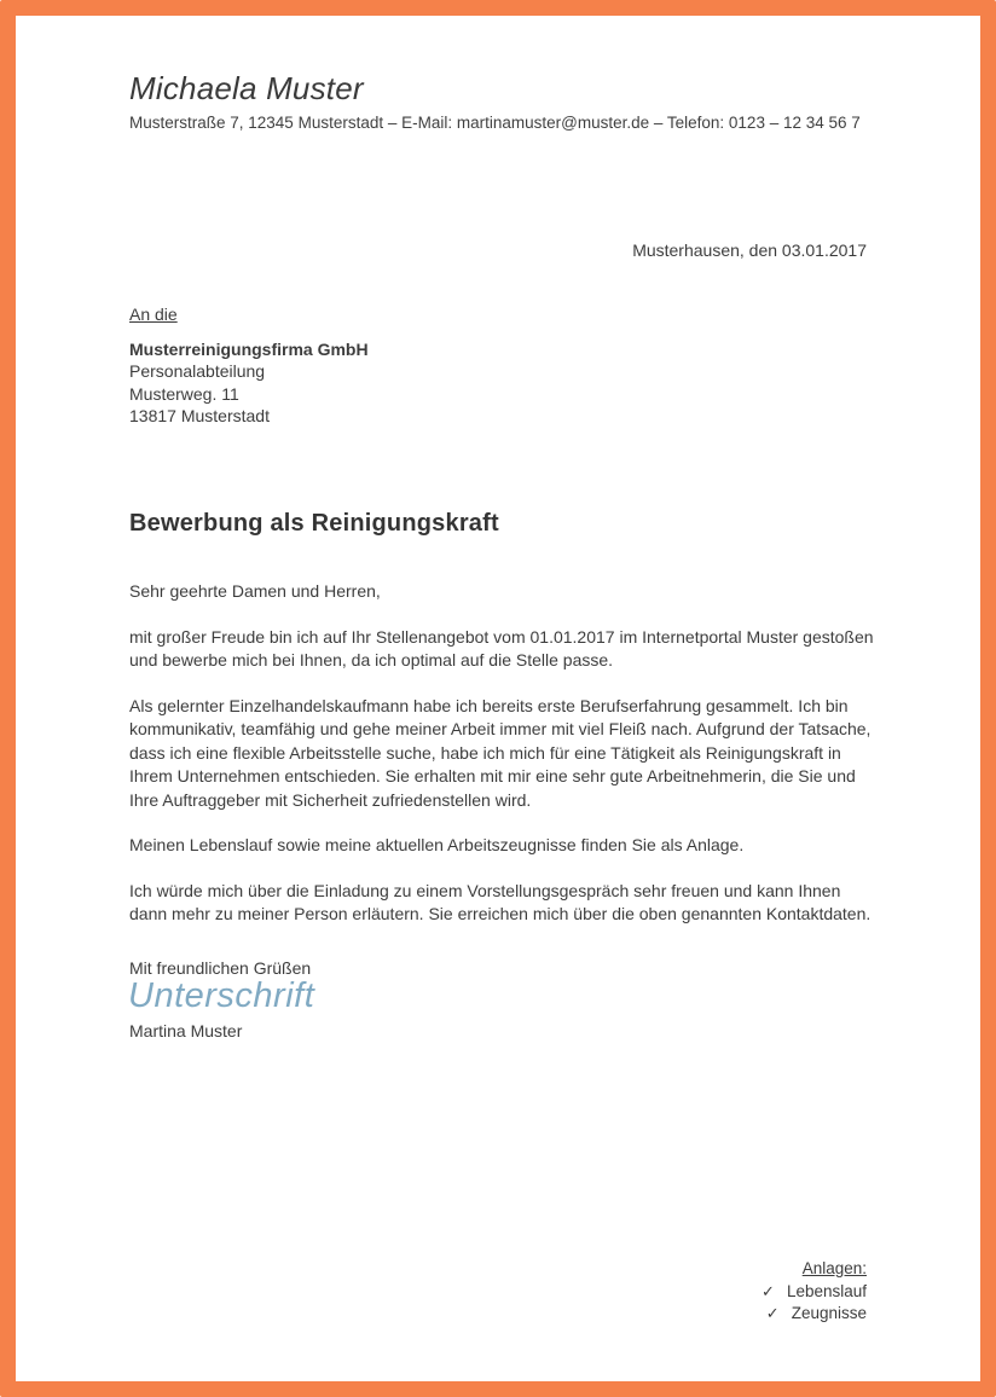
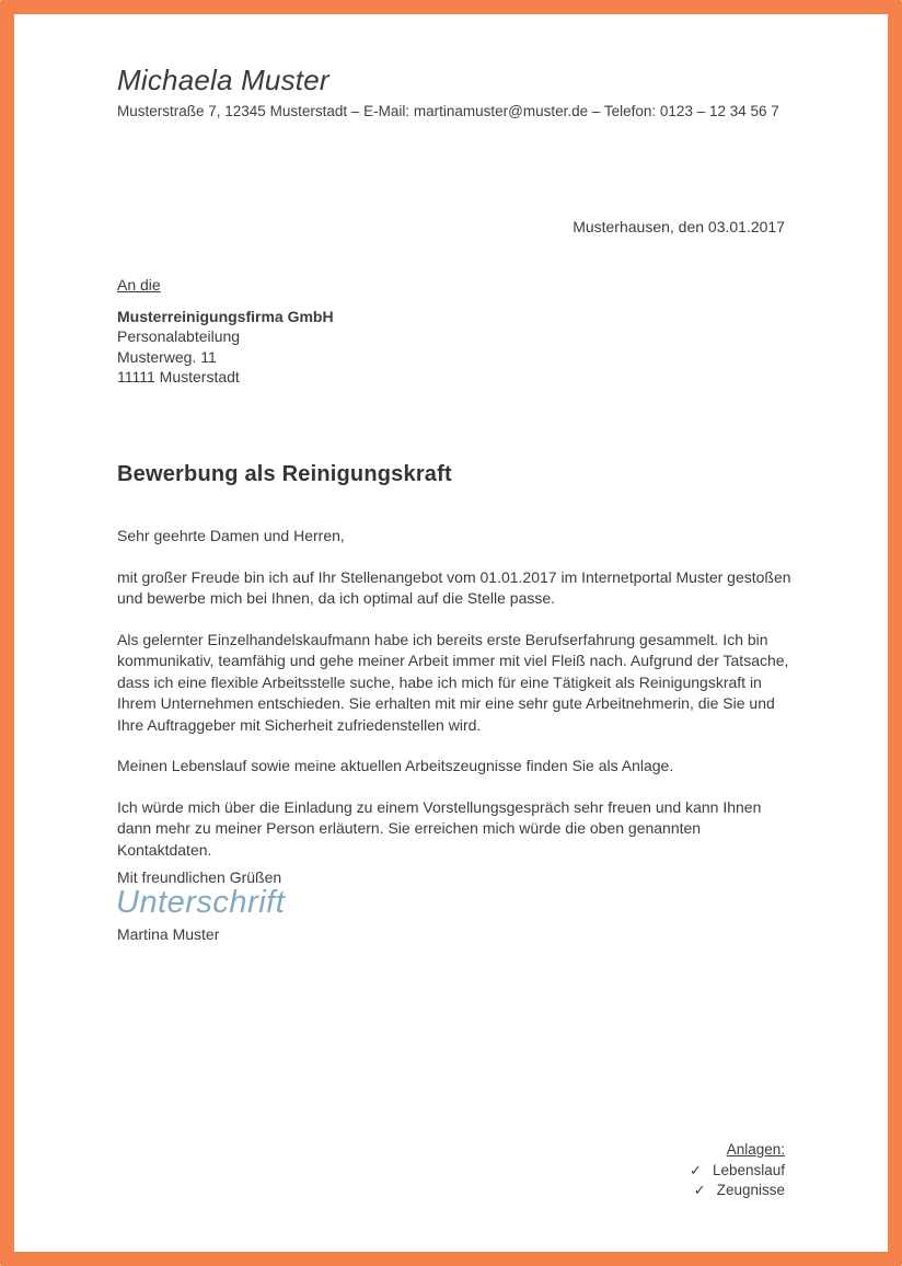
  Michaela Muster
  Musterstraße 7, 12345 Musterstadt – E-Mail: martinamuster@muster.de – Telefon: 0123 – 12 34 56 7
  Musterhausen, den 03.01.2017
  An die
  Musterreinigungsfirma GmbH
  Personalabteilung
  Musterweg. 11
- 13817 Musterstadt
+ 11111 Musterstadt
  Bewerbung als Reinigungskraft
  Sehr geehrte Damen und Herren,
  mit großer Freude bin ich auf Ihr Stellenangebot vom 01.01.2017 im Internetportal Muster gestoßen und bewerbe mich bei Ihnen, da ich optimal auf die Stelle passe.
  Als gelernter Einzelhandelskaufmann habe ich bereits erste Berufserfahrung gesammelt. Ich bin kommunikativ, teamfähig und gehe meiner Arbeit immer mit viel Fleiß nach. Aufgrund der Tatsache, dass ich eine flexible Arbeitsstelle suche, habe ich mich für eine Tätigkeit als Reinigungskraft in Ihrem Unternehmen entschieden. Sie erhalten mit mir eine sehr gute Arbeitnehmerin, die Sie und Ihre Auftraggeber mit Sicherheit zufriedenstellen wird.
  Meinen Lebenslauf sowie meine aktuellen Arbeitszeugnisse finden Sie als Anlage.
- Ich würde mich über die Einladung zu einem Vorstellungsgespräch sehr freuen und kann Ihnen dann mehr zu meiner Person erläutern. Sie erreichen mich über die oben genannten Kontaktdaten.
+ Ich würde mich über die Einladung zu einem Vorstellungsgespräch sehr freuen und kann Ihnen dann mehr zu meiner Person erläutern. Sie erreichen mich würde die oben genannten Kontaktdaten.
  Mit freundlichen Grüßen
  Unterschrift
  Martina Muster
  Anlagen:
  ✓ Lebenslauf
  ✓ Zeugnisse
